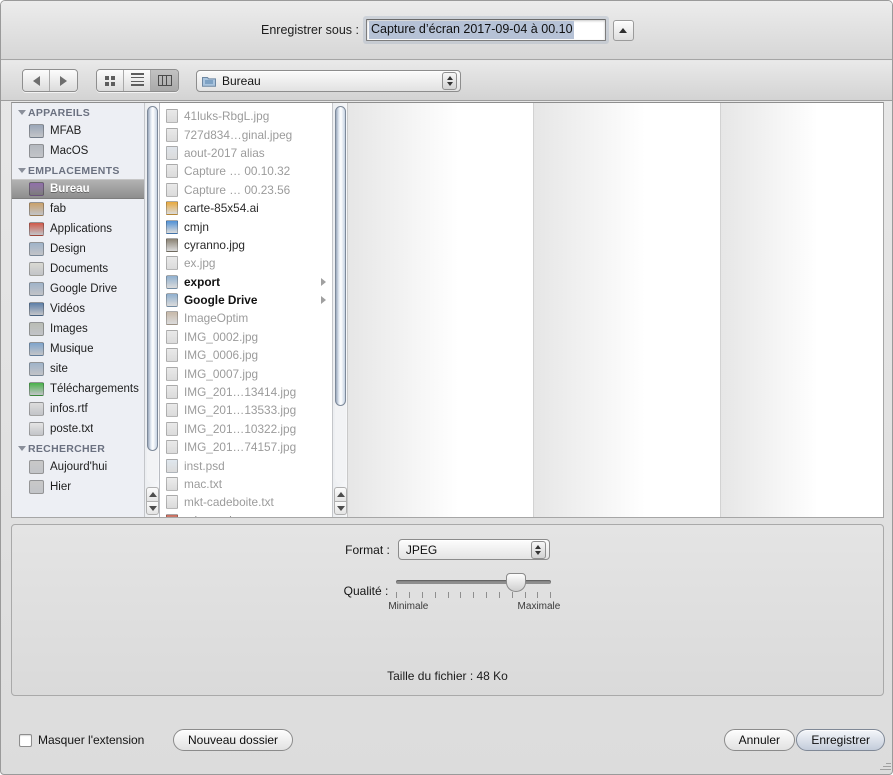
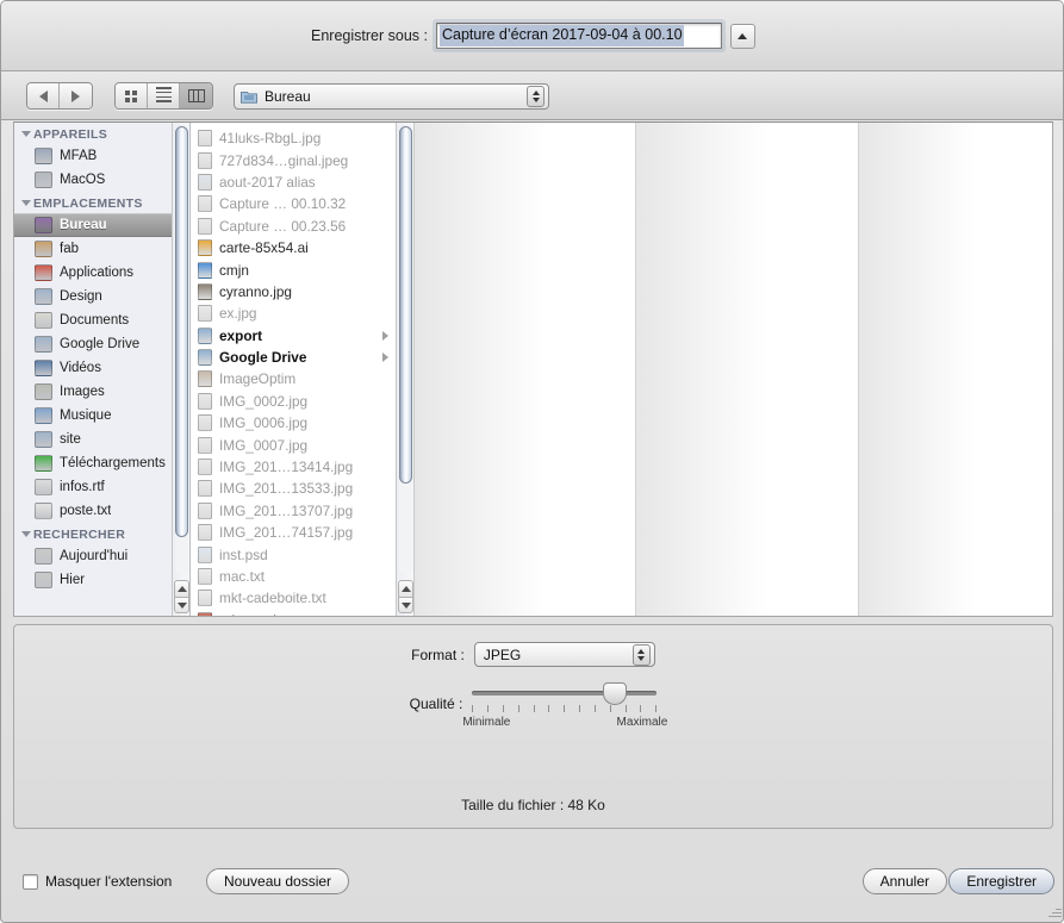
  Enregistrer sous :
  Capture d’écran 2017-09-04 à 00.10
  Bureau
  APPAREILS
  MFAB
  MacOS
  EMPLACEMENTS
  Bureau
  fab
  Applications
  Design
  Documents
  Google Drive
  Vidéos
  Images
  Musique
  site
  Téléchargements
  infos.rtf
  poste.txt
  RECHERCHER
  Aujourd'hui
  Hier
  41luks-RbgL.jpg
  727d834…ginal.jpeg
  aout-2017 alias
  Capture … 00.10.32
  Capture … 00.23.56
  carte-85x54.ai
  cmjn
  cyranno.jpg
  ex.jpg
  export
  Google Drive
  ImageOptim
  IMG_0002.jpg
  IMG_0006.jpg
  IMG_0007.jpg
  IMG_201…13414.jpg
  IMG_201…13533.jpg
- IMG_201…10322.jpg
+ IMG_201…13707.jpg
  IMG_201…74157.jpg
  inst.psd
  mac.txt
  mkt-cadeboite.txt
  Format :
  JPEG
  Qualité :
  Minimale
  Maximale
  Taille du fichier : 48 Ko
  Masquer l'extension
  Nouveau dossier
  Annuler
  Enregistrer
